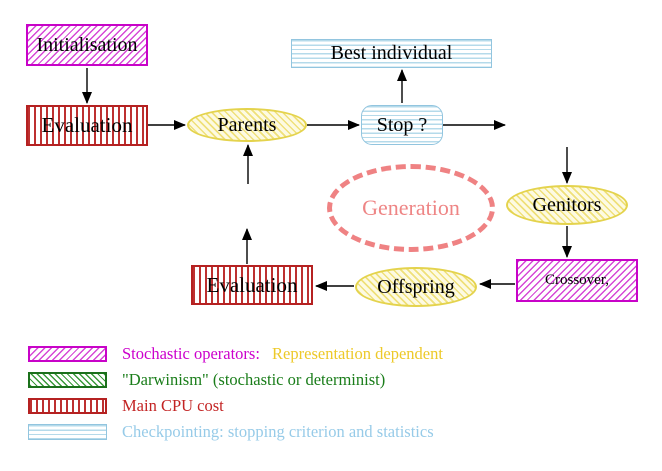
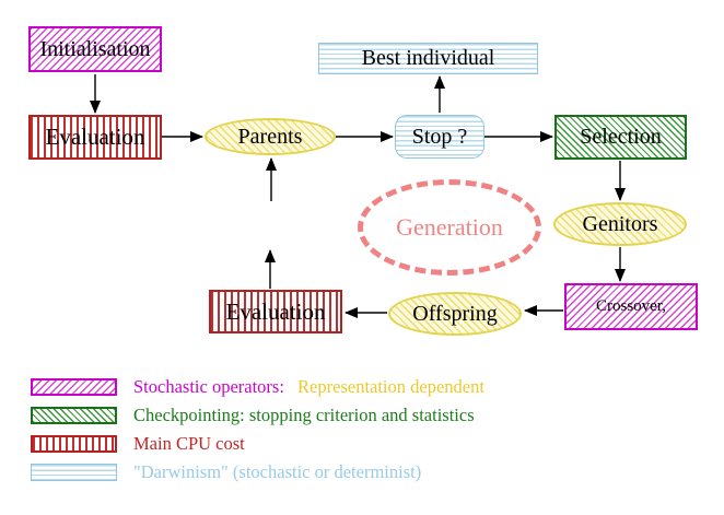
  Initialisation
  Evaluation
  Parents
  Best individual
  Stop ?
+ Selection
  Genitors
  Crossover,
  Offspring
  Evaluation
  Generation
  Stochastic operators: Representation dependent
- "Darwinism" (stochastic or determinist)
+ Checkpointing: stopping criterion and statistics
  Main CPU cost
- Checkpointing: stopping criterion and statistics
+ "Darwinism" (stochastic or determinist)
